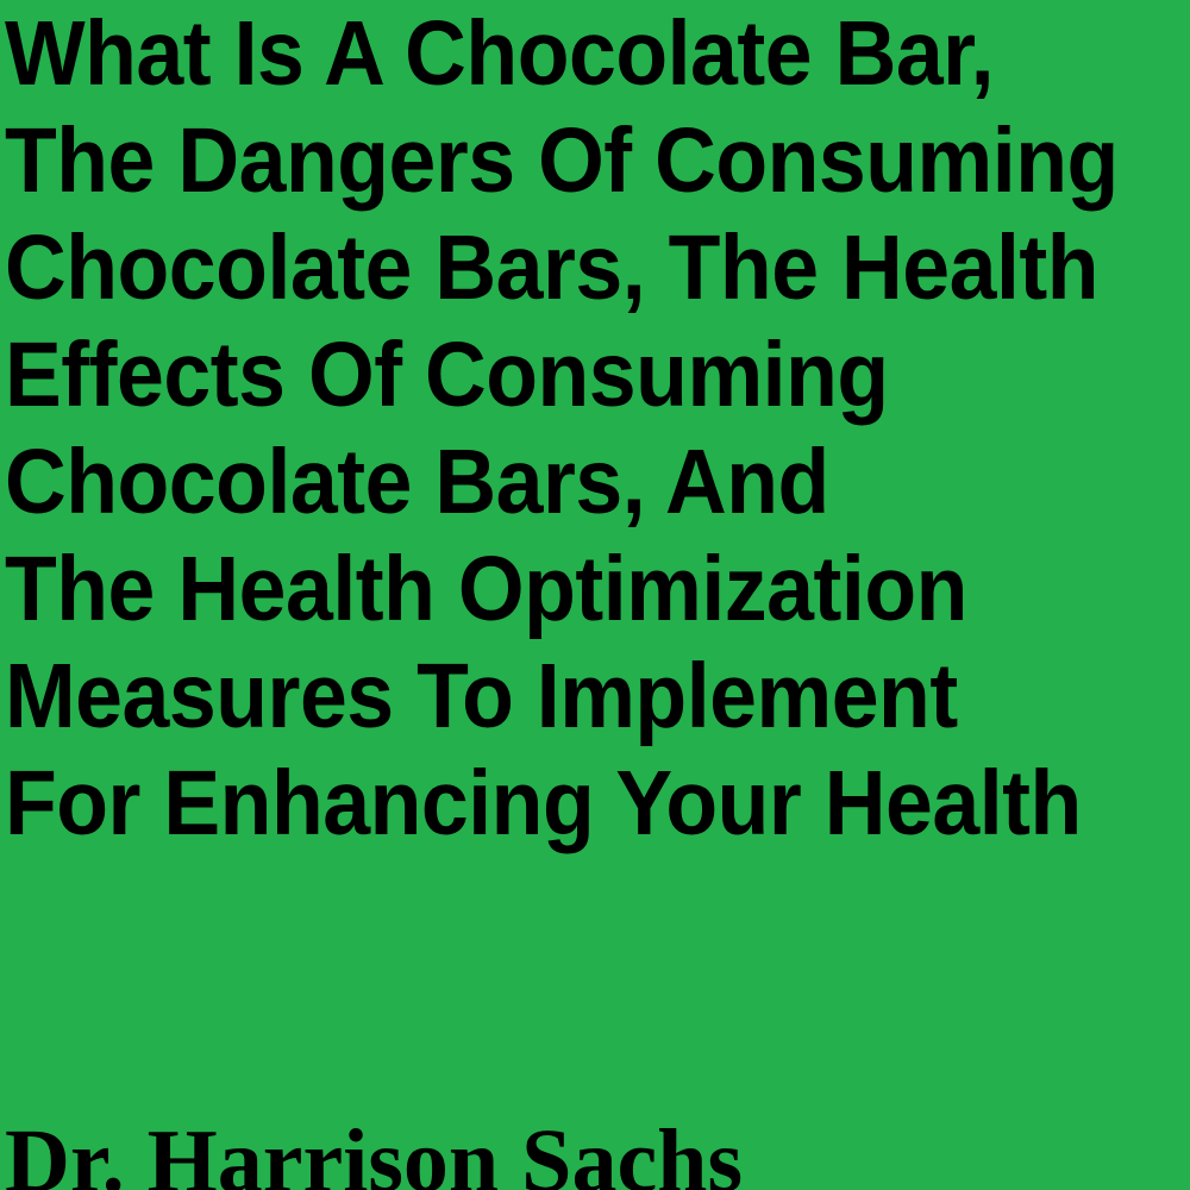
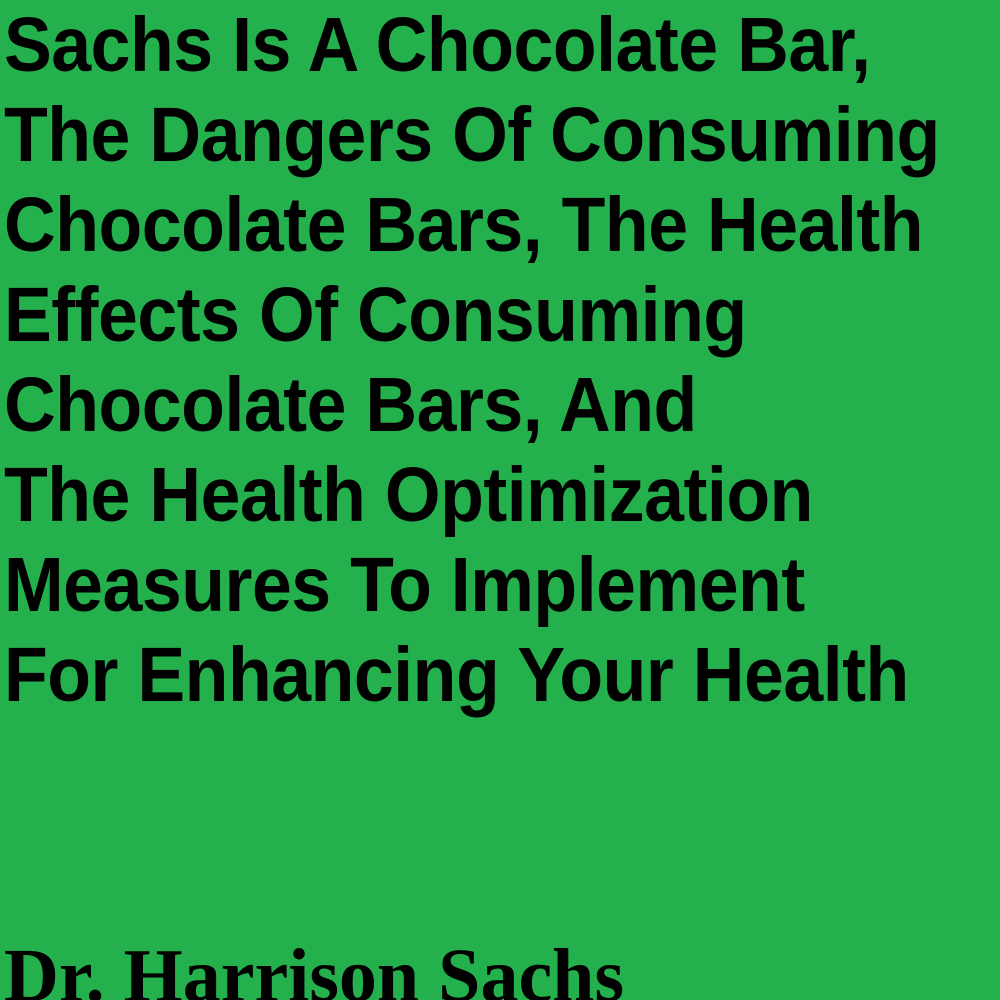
- What Is A Chocolate Bar,
+ Sachs Is A Chocolate Bar,
  The Dangers Of Consuming
  Chocolate Bars, The Health
  Effects Of Consuming
  Chocolate Bars, And
  The Health Optimization
  Measures To Implement
  For Enhancing Your Health
  Dr. Harrison Sachs
